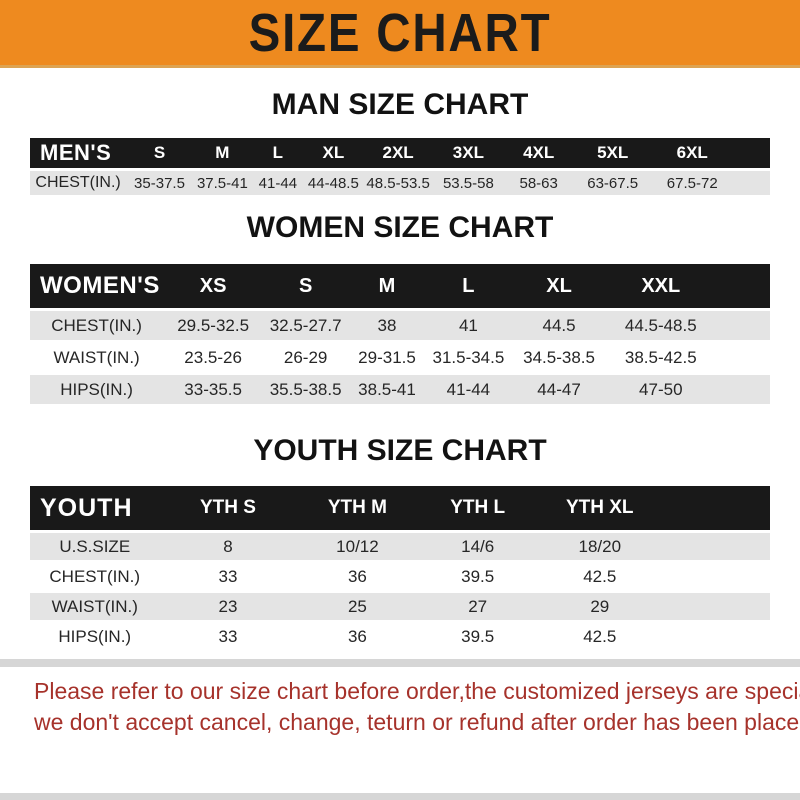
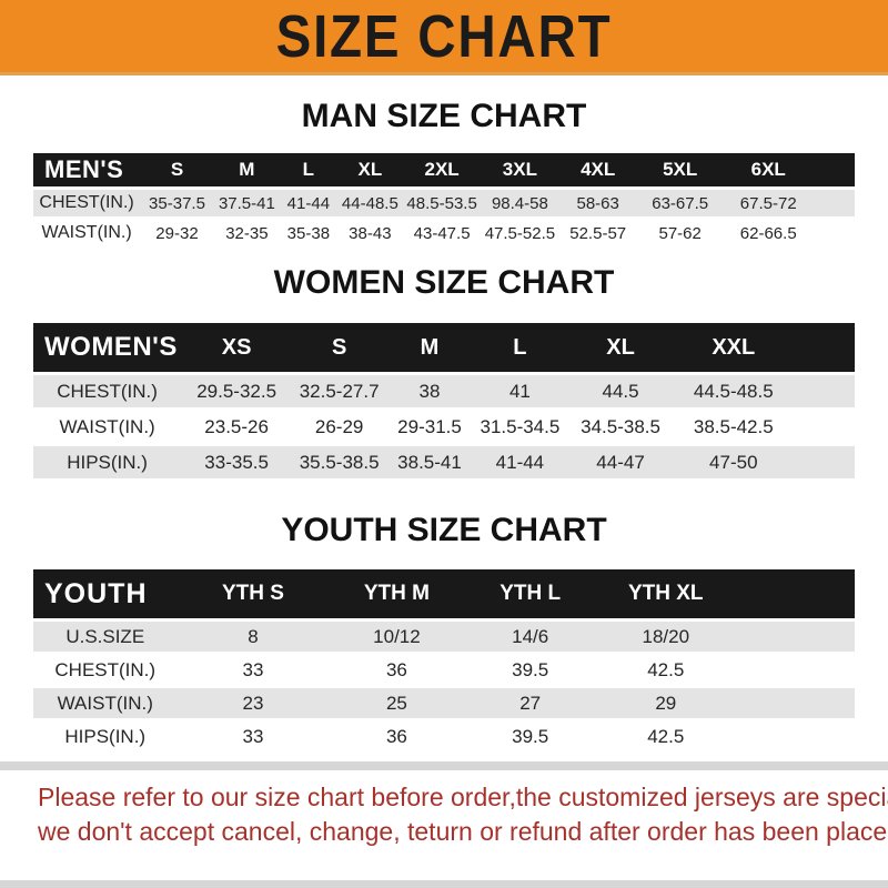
  SIZE CHART
  MAN SIZE CHART
  MEN'S	S	M	L	XL	2XL	3XL	4XL	5XL	6XL
- CHEST(IN.)	35-37.5	37.5-41	41-44	44-48.5	48.5-53.5	53.5-58	58-63	63-67.5	67.5-72
+ CHEST(IN.)	35-37.5	37.5-41	41-44	44-48.5	48.5-53.5	98.4-58	58-63	63-67.5	67.5-72
+ WAIST(IN.)	29-32	32-35	35-38	38-43	43-47.5	47.5-52.5	52.5-57	57-62	62-66.5
  WOMEN SIZE CHART
  WOMEN'S	XS	S	M	L	XL	XXL
  CHEST(IN.)	29.5-32.5	32.5-27.7	38	41	44.5	44.5-48.5
  WAIST(IN.)	23.5-26	26-29	29-31.5	31.5-34.5	34.5-38.5	38.5-42.5
  HIPS(IN.)	33-35.5	35.5-38.5	38.5-41	41-44	44-47	47-50
  YOUTH SIZE CHART
  YOUTH	YTH S	YTH M	YTH L	YTH XL
  U.S.SIZE	8	10/12	14/6	18/20
  CHEST(IN.)	33	36	39.5	42.5
  WAIST(IN.)	23	25	27	29
  HIPS(IN.)	33	36	39.5	42.5
  Please refer to our size chart before order,the customized jerseys are speci
  we don't accept cancel, change, teturn or refund after order has been place
